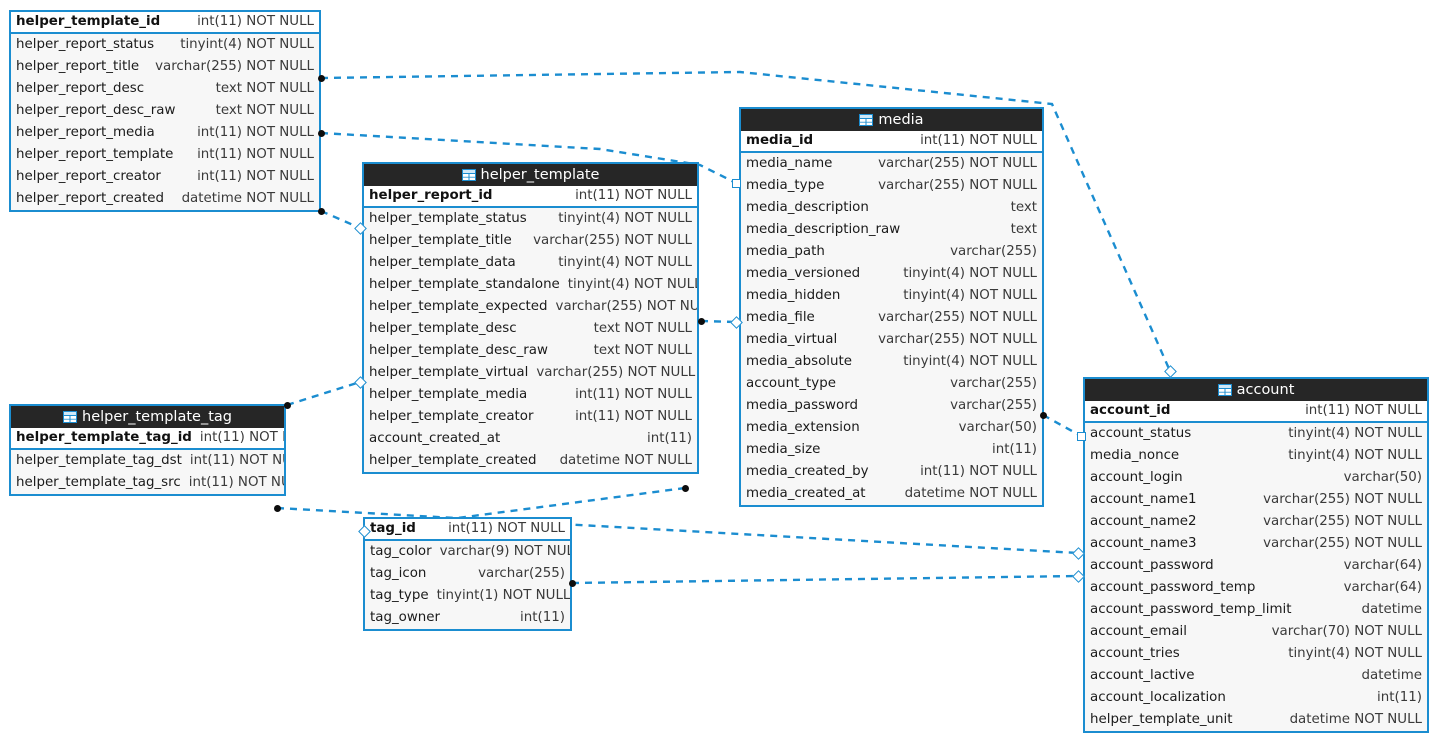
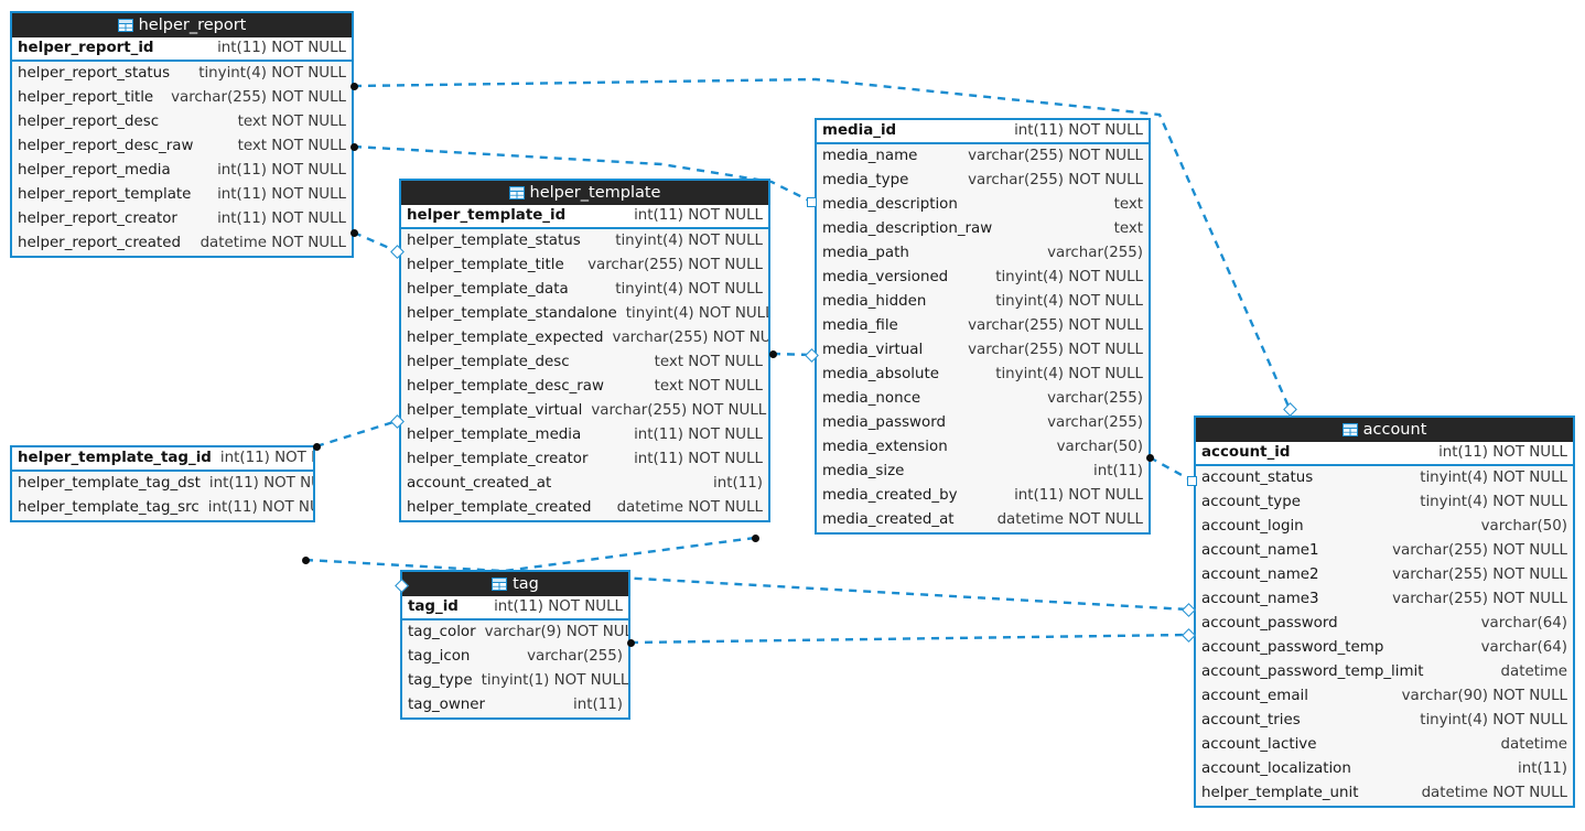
+ helper_report
- helper_template_id
+ helper_report_id
  int(11) NOT NULL
  helper_report_status
  tinyint(4) NOT NULL
  helper_report_title
  varchar(255) NOT NULL
  helper_report_desc
  text NOT NULL
  helper_report_desc_raw
  text NOT NULL
  helper_report_media
  int(11) NOT NULL
  helper_report_template
  int(11) NOT NULL
  helper_report_creator
  int(11) NOT NULL
  helper_report_created
  datetime NOT NULL
  helper_template
- helper_report_id
+ helper_template_id
  int(11) NOT NULL
  helper_template_status
  tinyint(4) NOT NULL
  helper_template_title
  varchar(255) NOT NULL
  helper_template_data
  tinyint(4) NOT NULL
  helper_template_standalone
  tinyint(4) NOT NUL
  helper_template_expected
  varchar(255) NOT NU
  helper_template_desc
  text NOT NULL
  helper_template_desc_raw
  text NOT NULL
  helper_template_virtual
  varchar(255) NOT NULL
  helper_template_media
  int(11) NOT NULL
  helper_template_creator
  int(11) NOT NULL
  account_created_at
  int(11)
  helper_template_created
  datetime NOT NULL
- media
  media_id
  int(11) NOT NULL
  media_name
  varchar(255) NOT NULL
  media_type
  varchar(255) NOT NULL
  media_description
  text
  media_description_raw
  text
  media_path
  varchar(255)
  media_versioned
  tinyint(4) NOT NULL
  media_hidden
  tinyint(4) NOT NULL
  media_file
  varchar(255) NOT NULL
  media_virtual
  varchar(255) NOT NULL
  media_absolute
  tinyint(4) NOT NULL
- account_type
+ media_nonce
  varchar(255)
  media_password
  varchar(255)
  media_extension
  varchar(50)
  media_size
  int(11)
  media_created_by
  int(11) NOT NULL
  media_created_at
  datetime NOT NULL
  account
  account_id
  int(11) NOT NULL
  account_status
  tinyint(4) NOT NULL
- media_nonce
+ account_type
  tinyint(4) NOT NULL
  account_login
  varchar(50)
  account_name1
  varchar(255) NOT NULL
  account_name2
  varchar(255) NOT NULL
  account_name3
  varchar(255) NOT NULL
  account_password
  varchar(64)
  account_password_temp
  varchar(64)
  account_password_temp_limit
  datetime
  account_email
- varchar(70) NOT NULL
+ varchar(90) NOT NULL
  account_tries
  tinyint(4) NOT NULL
  account_lactive
  datetime
  account_localization
  int(11)
  helper_template_unit
  datetime NOT NULL
- helper_template_tag
  helper_template_tag_id
  int(11) NOT
  helper_template_tag_dst
  int(11) NOT N
  helper_template_tag_src
  int(11) NOT N
+ tag
  tag_id
  int(11) NOT NULL
  tag_color
  varchar(9) NOT NU
  tag_icon
  varchar(255)
  tag_type
  tinyint(1) NOT NULL
  tag_owner
  int(11)
